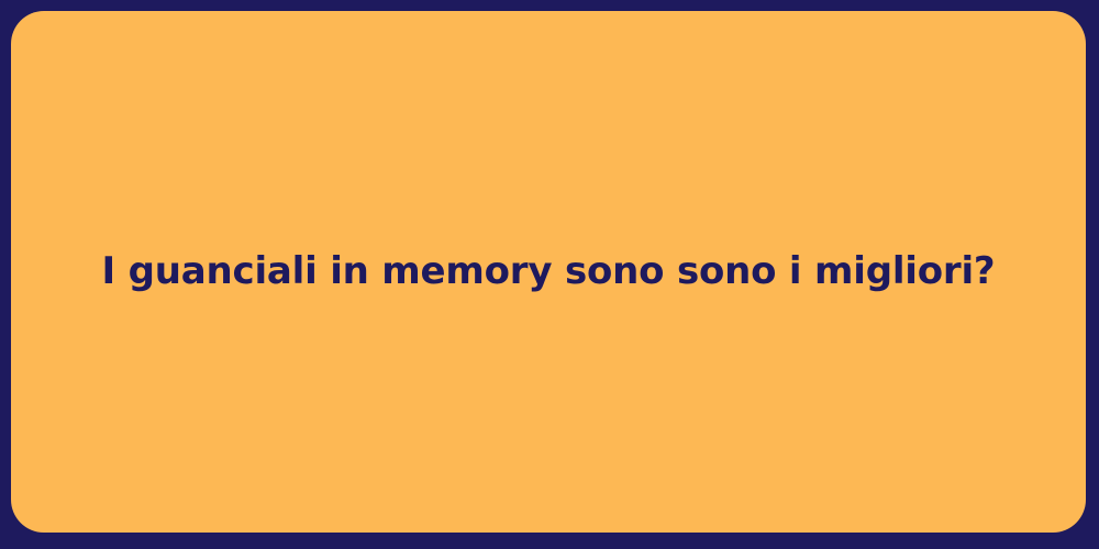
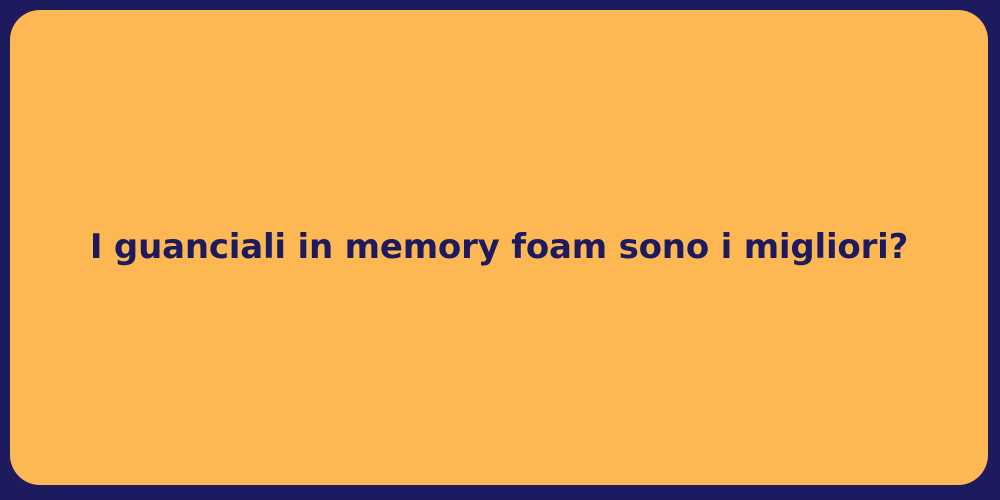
- I guanciali in memory sono sono i migliori?
+ I guanciali in memory foam sono i migliori?
